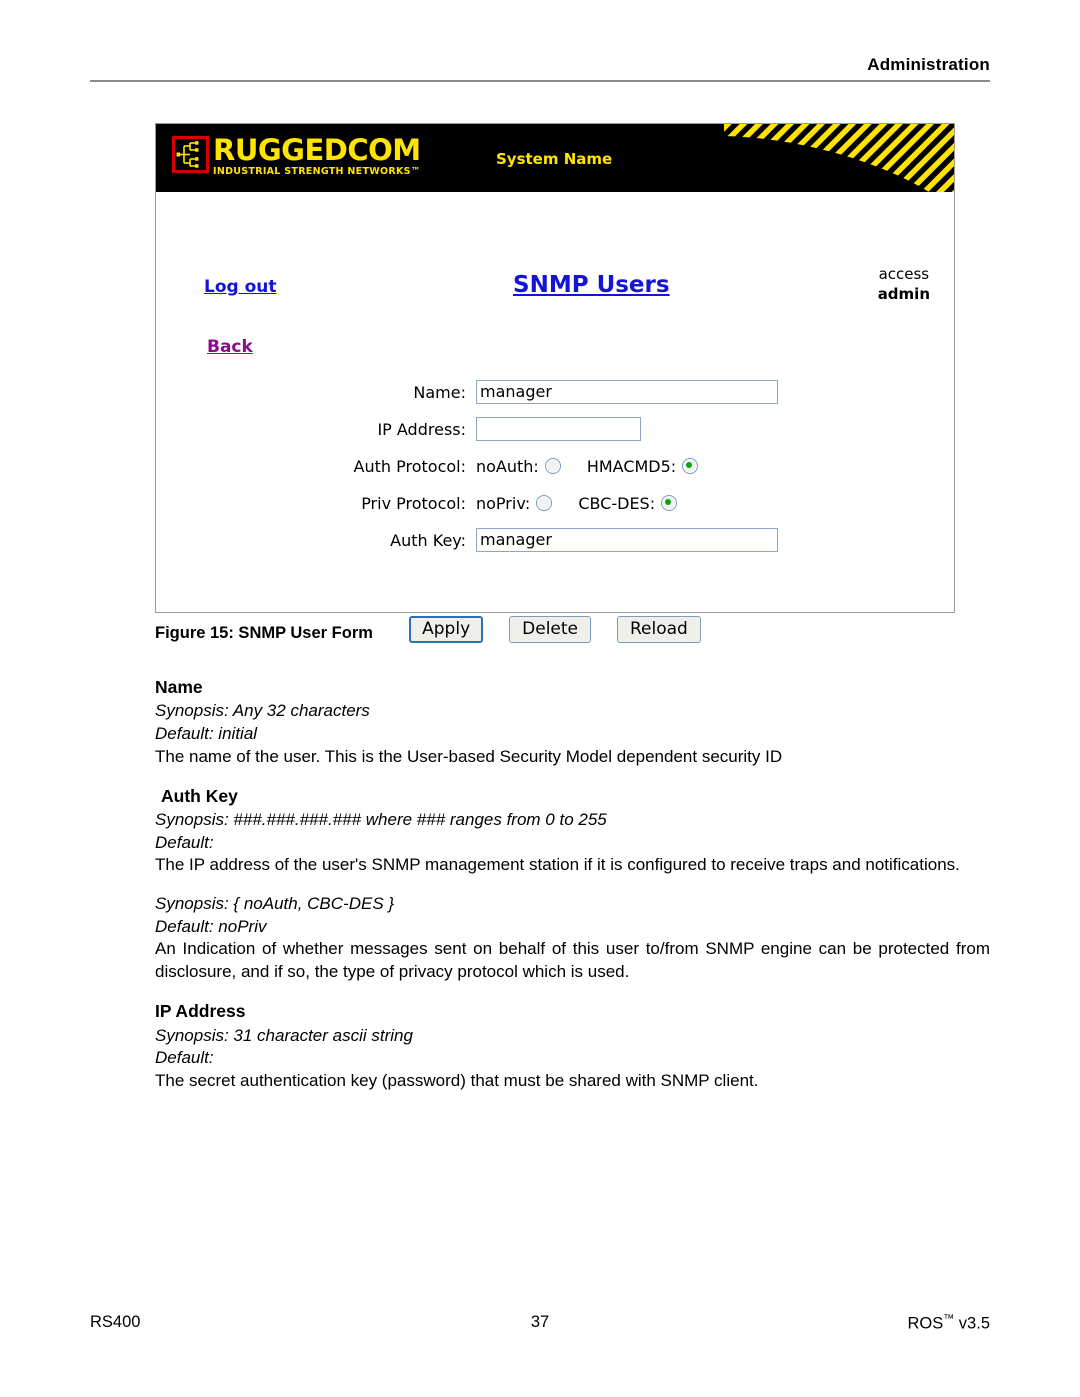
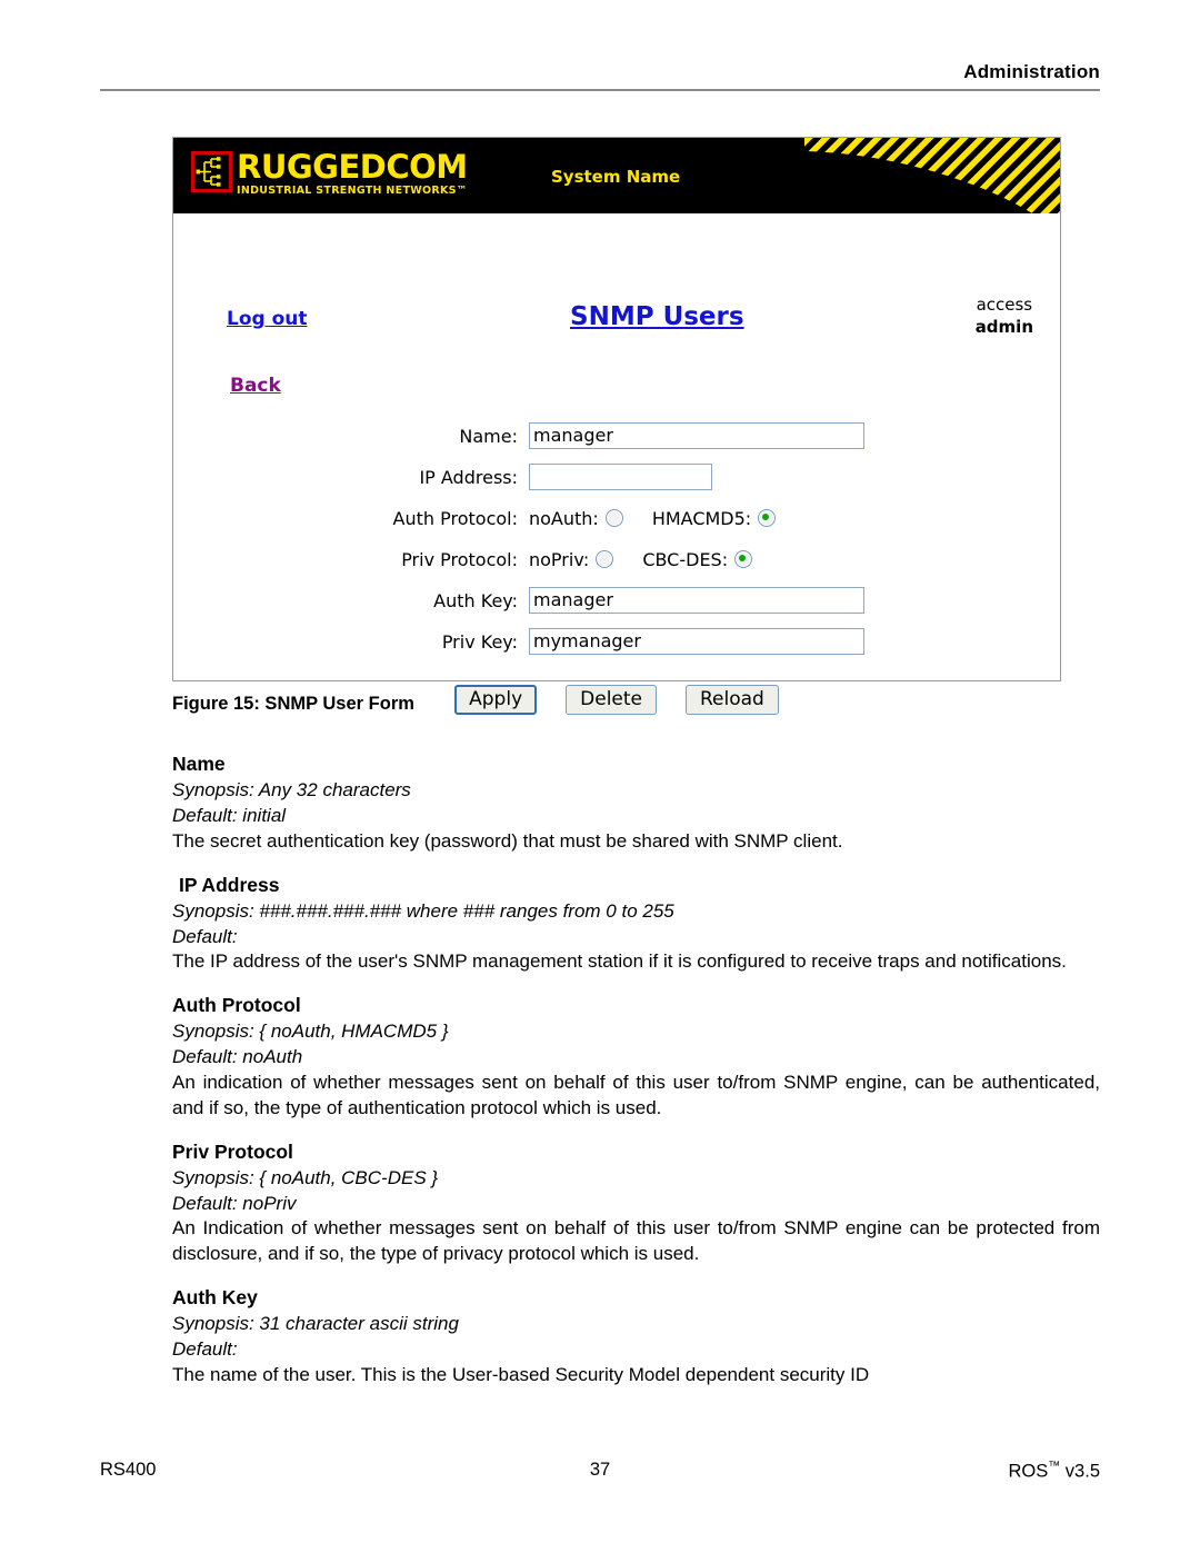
  Administration
  RUGGEDCOM
  INDUSTRIAL STRENGTH NETWORKS™
  System Name
  Log out
  SNMP Users
  Back
  access
  admin
  Name:
  manager
  IP Address:
  Auth Protocol:
  noAuth:
  HMACMD5:
  Priv Protocol:
  noPriv:
  CBC-DES:
  Auth Key:
  manager
+ Priv Key:
+ mymanager
  Apply
  Delete
  Reload
  Figure 15: SNMP User Form
  Name
  Synopsis: Any 32 characters
  Default: initial
- The name of the user. This is the User-based Security Model dependent security ID
+ The secret authentication key (password) that must be shared with SNMP client.
- Auth Key
+ IP Address
  Synopsis: ###.###.###.### where ### ranges from 0 to 255
  Default:
  The IP address of the user's SNMP management station if it is configured to receive traps and notifications.
+ Auth Protocol
+ Synopsis: { noAuth, HMACMD5 }
+ Default: noAuth
+ An indication of whether messages sent on behalf of this user to/from SNMP engine, can be authenticated, and if so, the type of authentication protocol which is used.
+ Priv Protocol
  Synopsis: { noAuth, CBC-DES }
  Default: noPriv
  An Indication of whether messages sent on behalf of this user to/from SNMP engine can be protected from disclosure, and if so, the type of privacy protocol which is used.
- IP Address
+ Auth Key
  Synopsis: 31 character ascii string
  Default:
- The secret authentication key (password) that must be shared with SNMP client.
+ The name of the user. This is the User-based Security Model dependent security ID
  RS400
  37
  ROS™ v3.5
